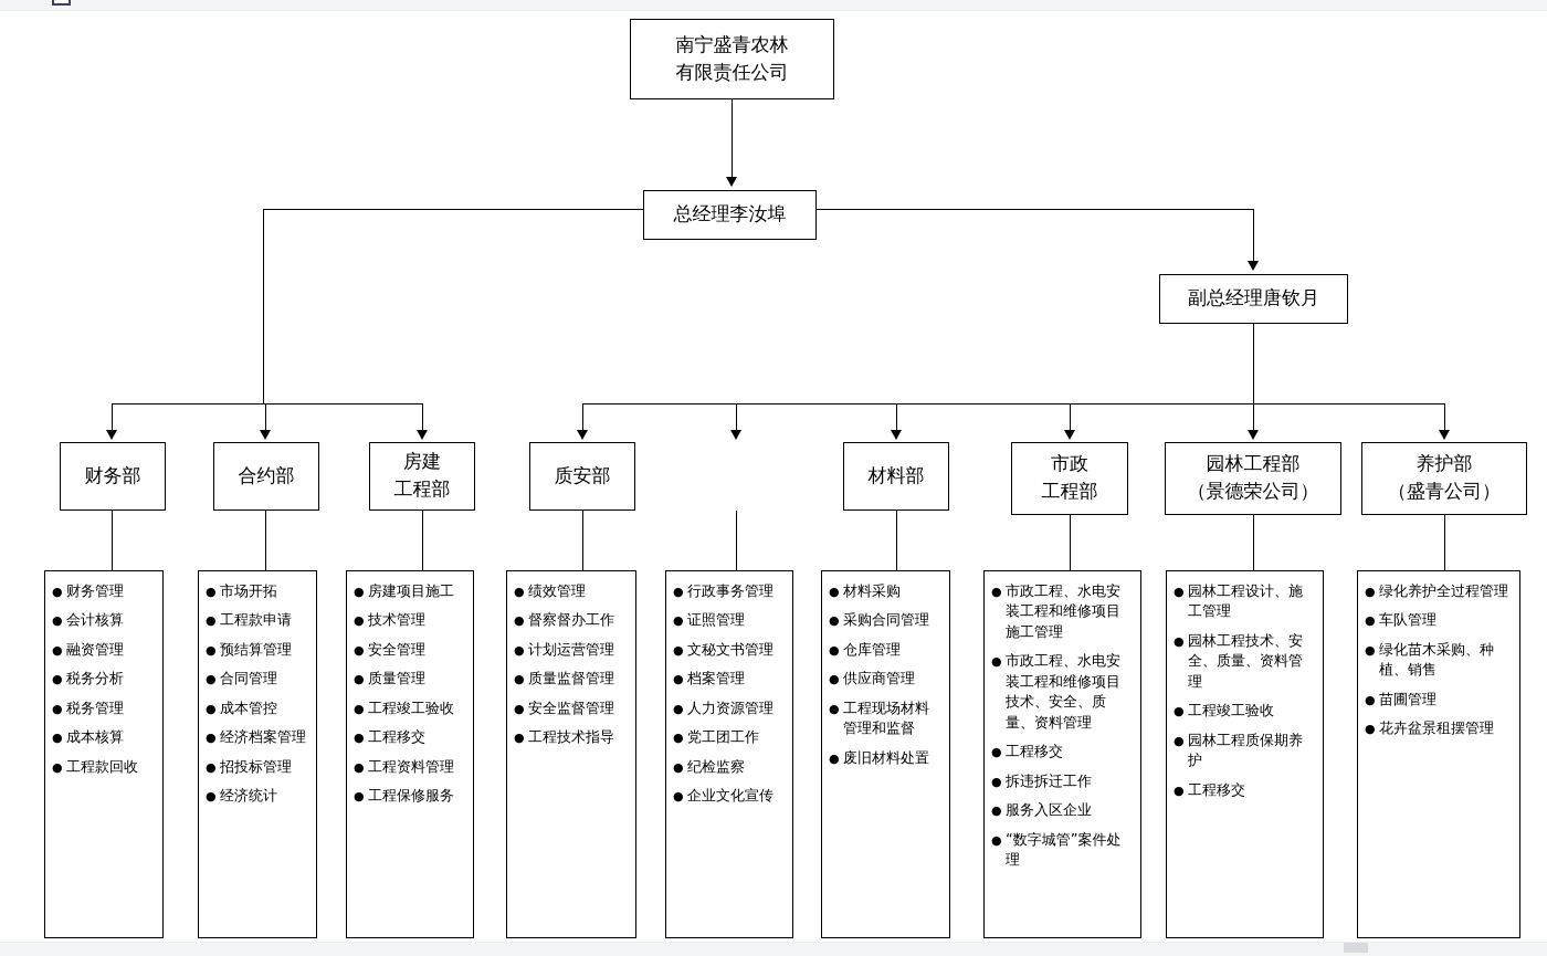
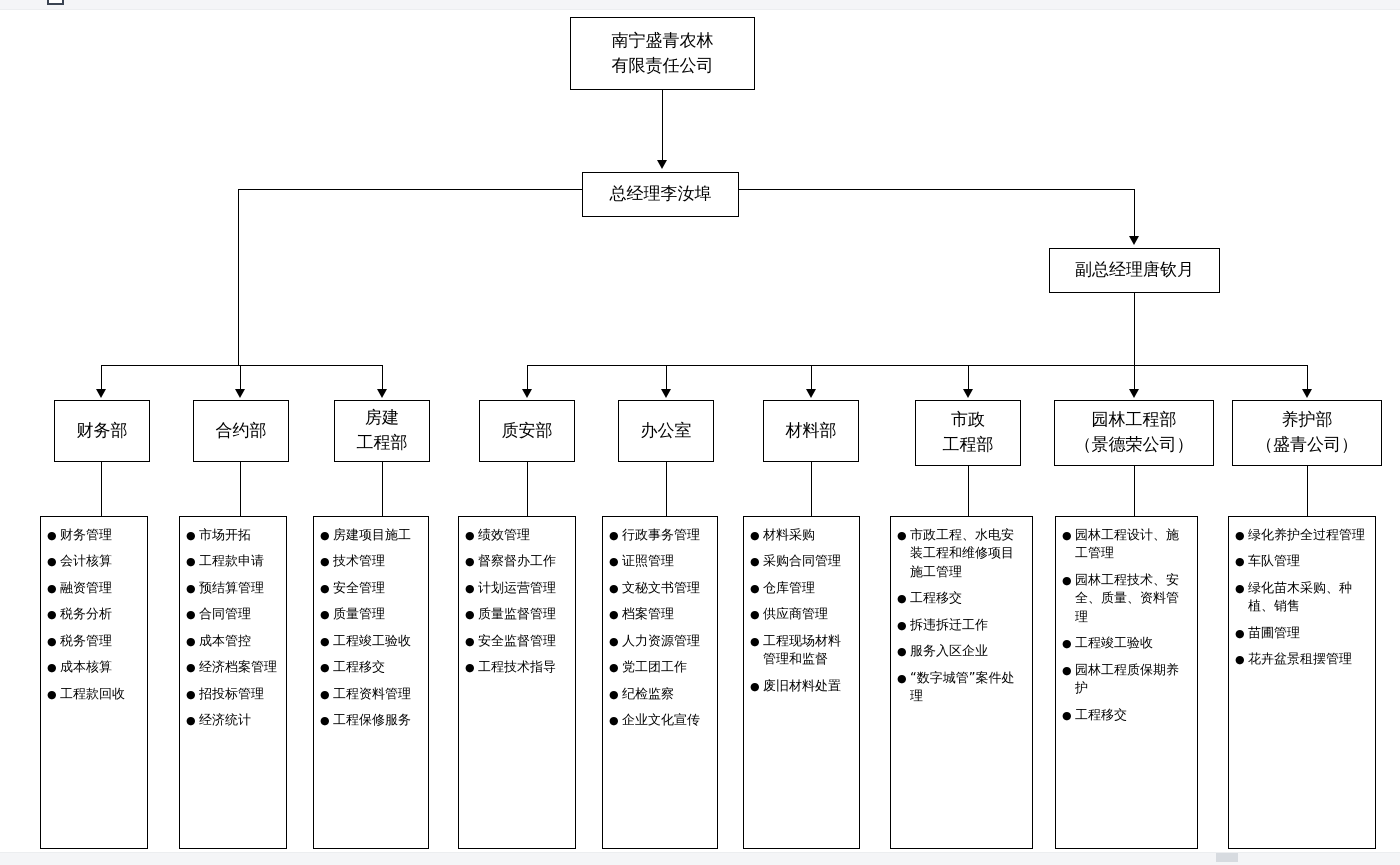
  南宁盛青农林
  有限责任公司
  总经理李汝埠
  副总经理唐钦月
  财务部
  合约部
  房建
  工程部
  质安部
+ 办公室
  材料部
  市政
  工程部
  园林工程部
  （景德荣公司）
  养护部
  （盛青公司）
  财务管理
  会计核算
  融资管理
  税务分析
  税务管理
  成本核算
  工程款回收
  市场开拓
  工程款申请
  预结算管理
  合同管理
  成本管控
  经济档案管理
  招投标管理
  经济统计
  房建项目施工
  技术管理
  安全管理
  质量管理
  工程竣工验收
  工程移交
  工程资料管理
  工程保修服务
  绩效管理
  督察督办工作
  计划运营管理
  质量监督管理
  安全监督管理
  工程技术指导
  行政事务管理
  证照管理
  文秘文书管理
  档案管理
  人力资源管理
  党工团工作
  纪检监察
  企业文化宣传
  材料采购
  采购合同管理
  仓库管理
  供应商管理
  工程现场材料管理和监督
  废旧材料处置
  市政工程、水电安装工程和维修项目施工管理
- 市政工程、水电安装工程和维修项目技术、安全、质量、资料管理
  工程移交
  拆违拆迁工作
  服务入区企业
  “数字城管”案件处理
  园林工程设计、施工管理
  园林工程技术、安全、质量、资料管理
  工程竣工验收
  园林工程质保期养护
  工程移交
  绿化养护全过程管理
  车队管理
  绿化苗木采购、种植、销售
  苗圃管理
  花卉盆景租摆管理
